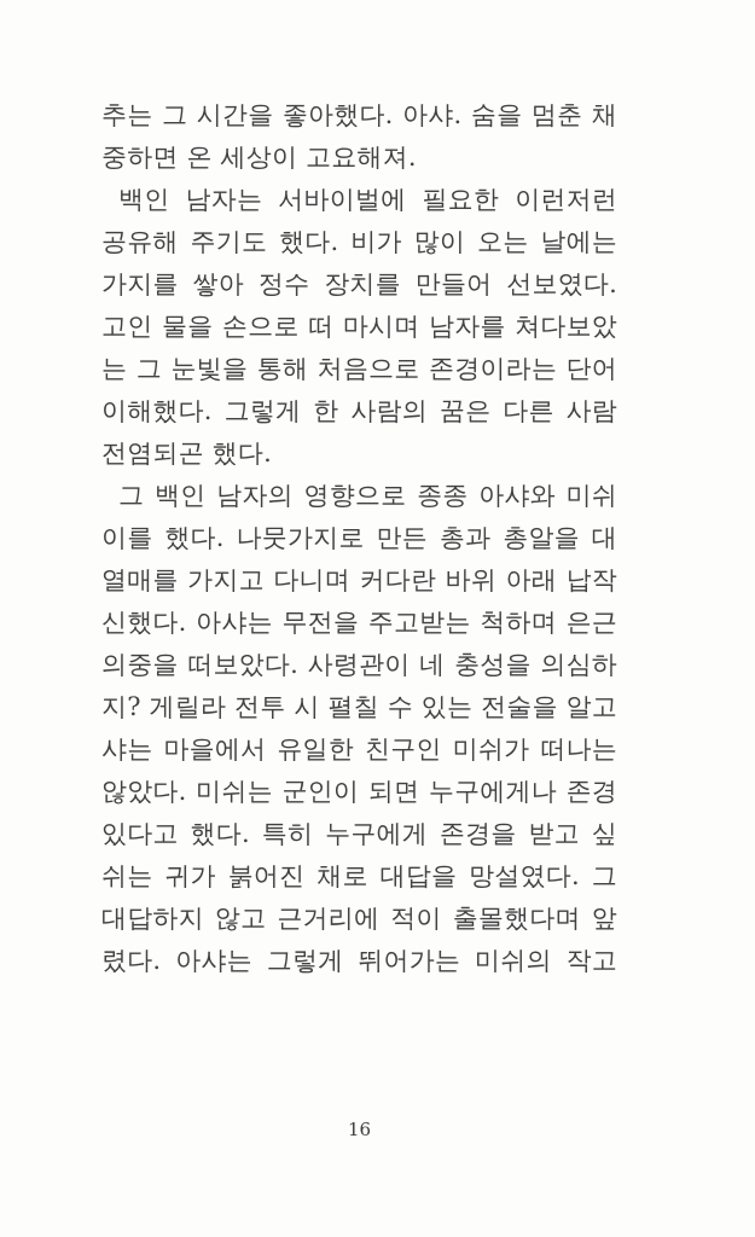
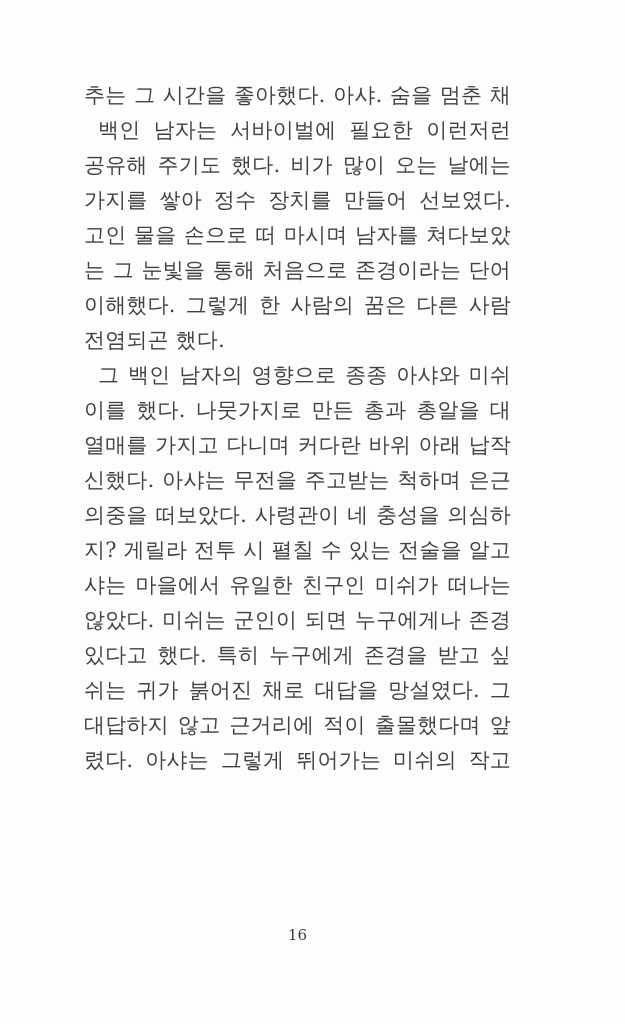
  추는 그 시간을 좋아했다. 아샤. 숨을 멈춘 채
- 중하면 온 세상이 고요해져.
  백인 남자는 서바이벌에 필요한 이런저런
  공유해 주기도 했다. 비가 많이 오는 날에는
  가지를 쌓아 정수 장치를 만들어 선보였다.
  고인 물을 손으로 떠 마시며 남자를 쳐다보았
  는 그 눈빛을 통해 처음으로 존경이라는 단어
  이해했다. 그렇게 한 사람의 꿈은 다른 사람
  전염되곤 했다.
  그 백인 남자의 영향으로 종종 아샤와 미쉬
  이를 했다. 나뭇가지로 만든 총과 총알을 대
  열매를 가지고 다니며 커다란 바위 아래 납작
  신했다. 아샤는 무전을 주고받는 척하며 은근
  의중을 떠보았다. 사령관이 네 충성을 의심하
  지? 게릴라 전투 시 펼칠 수 있는 전술을 알고
  샤는 마을에서 유일한 친구인 미쉬가 떠나는
  않았다. 미쉬는 군인이 되면 누구에게나 존경
  있다고 했다. 특히 누구에게 존경을 받고 싶
  쉬는 귀가 붉어진 채로 대답을 망설였다. 그
  대답하지 않고 근거리에 적이 출몰했다며 앞
  렸다. 아샤는 그렇게 뛰어가는 미쉬의 작고
  16
